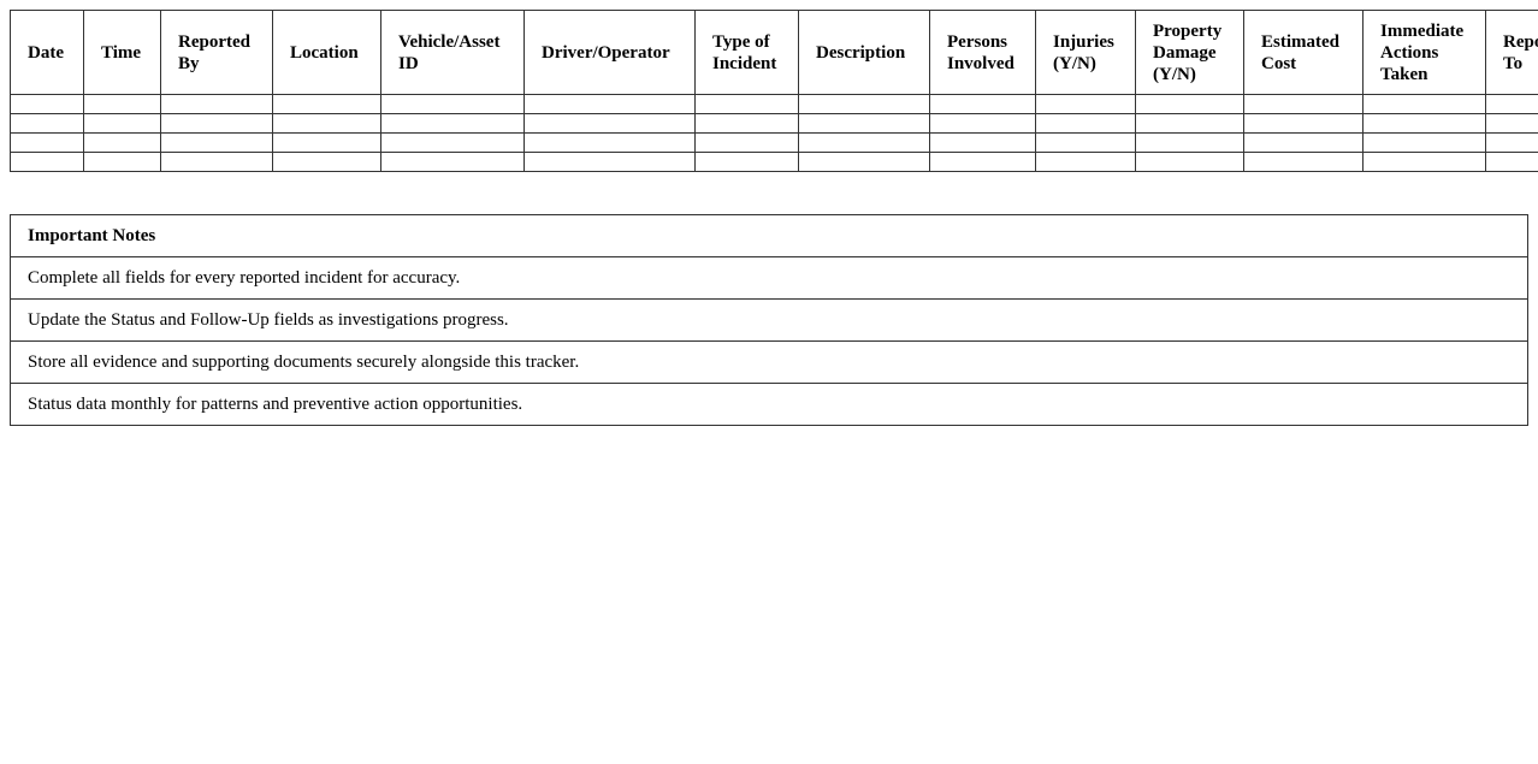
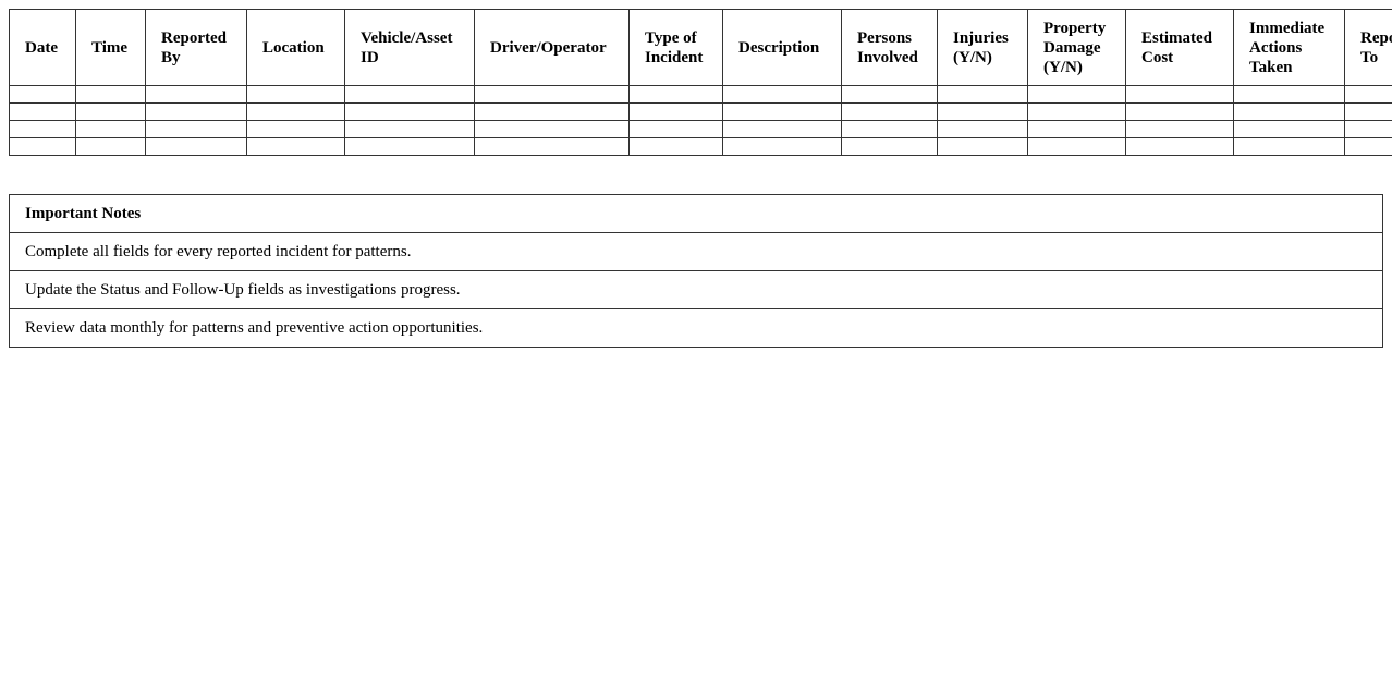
  Date	Time	Reported By	Location	Vehicle/Asset ID	Driver/Operator	Type of Incident	Description	Persons Involved	Injuries (Y/N)	Property Damage (Y/N)	Estimated Cost	Immediate Actions Taken	Rep To
  Important Notes
- Complete all fields for every reported incident for accuracy.
+ Complete all fields for every reported incident for patterns.
  Update the Status and Follow-Up fields as investigations progress.
- Store all evidence and supporting documents securely alongside this tracker.
- Status data monthly for patterns and preventive action opportunities.
+ Review data monthly for patterns and preventive action opportunities.
